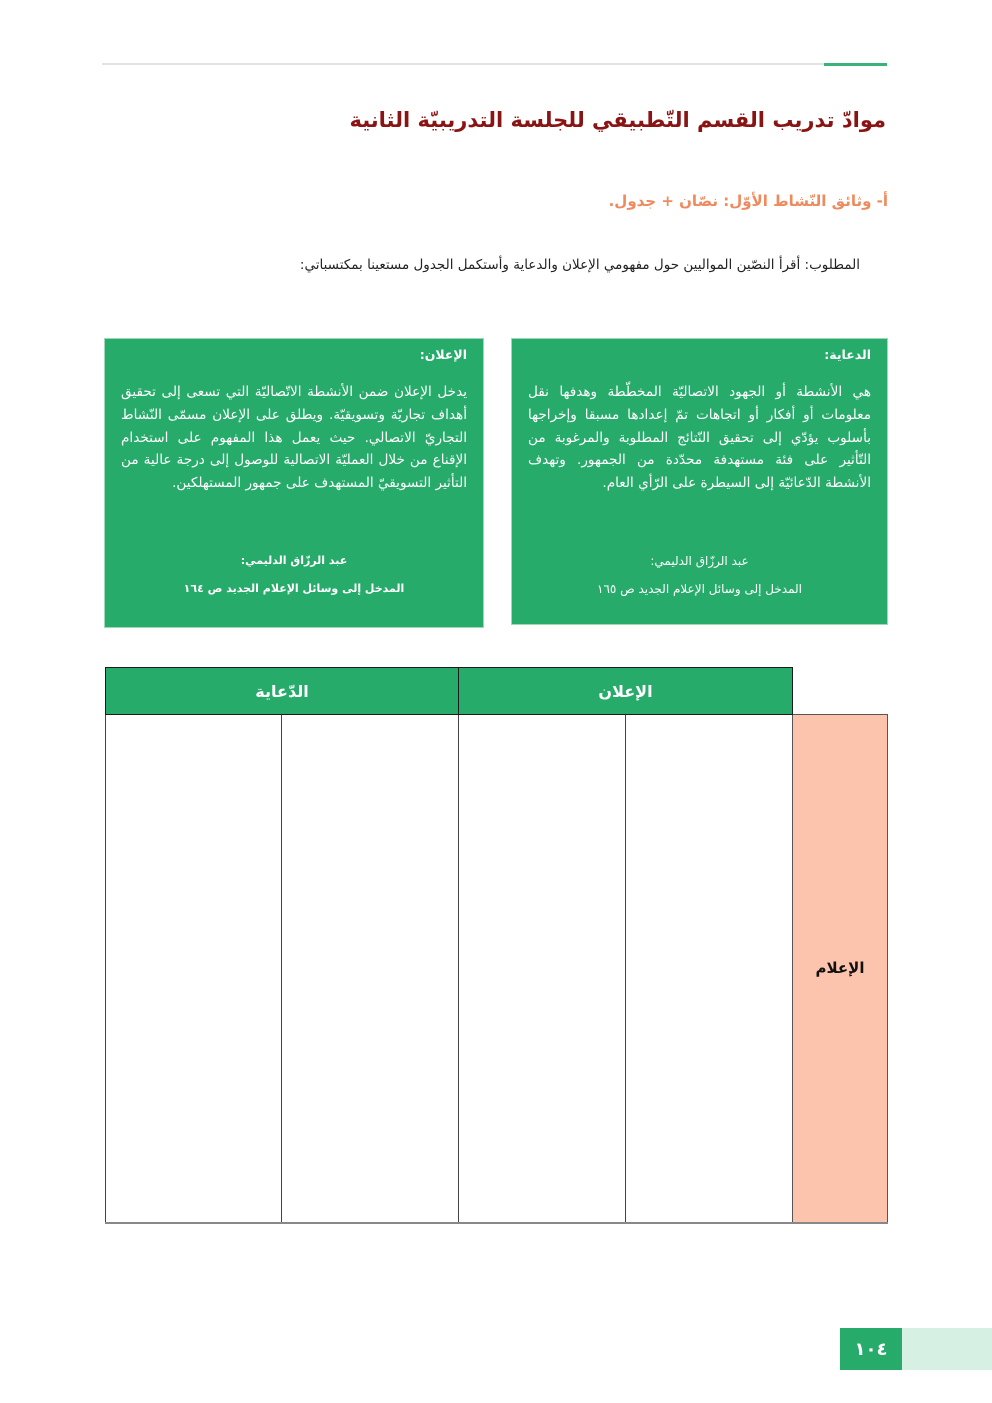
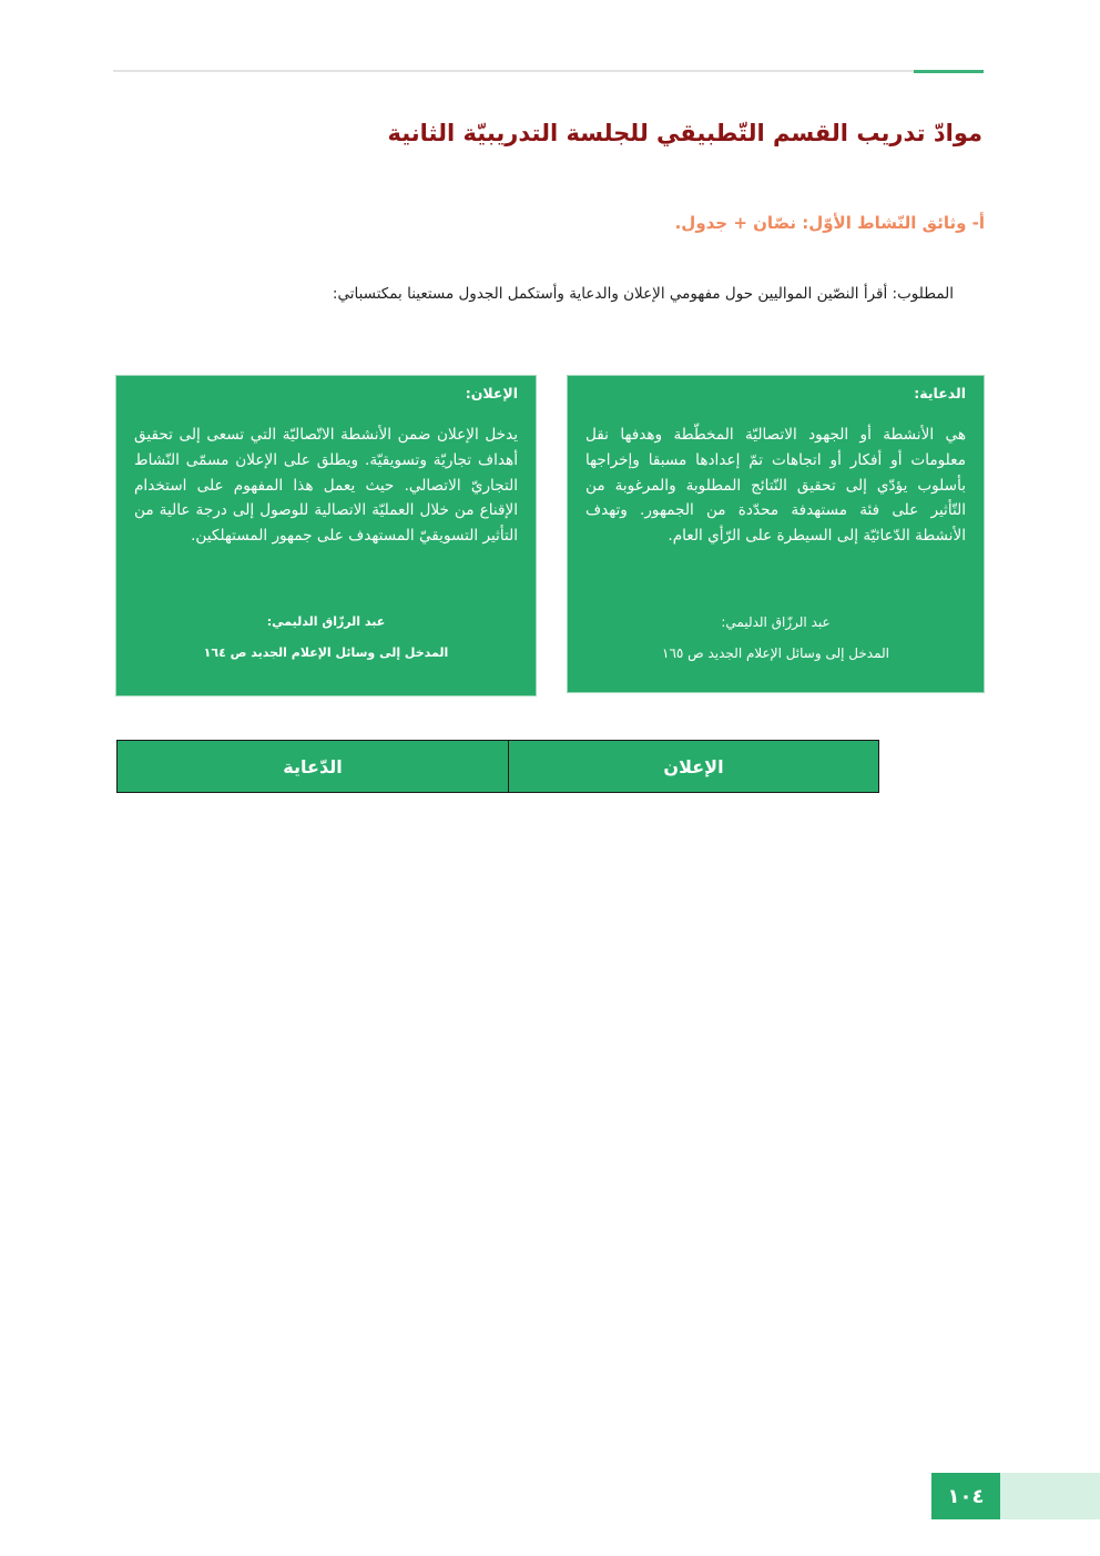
  موادّ تدريب القسم التّطبيقي للجلسة التدريبيّة الثانية
  أ- وثائق النّشاط الأوّل: نصّان + جدول.
  المطلوب: أقرأ النصّين المواليين حول مفهومي الإعلان والدعاية وأستكمل الجدول مستعينا بمكتسباتي:
  الدعاية:
  هي الأنشطة أو الجهود الاتصاليّة المخطّطة وهدفها نقل معلومات أو أفكار أو اتجاهات تمّ إعدادها مسبقا وإخراجها بأسلوب يؤدّي إلى تحقيق النّتائج المطلوبة والمرغوبة من التّأثير على فئة مستهدفة محدّدة من الجمهور. وتهدف الأنشطة الدّعائيّة إلى السيطرة على الرّأي العام.
  عبد الرزّاق الدليمي:
  المدخل إلى وسائل الإعلام الجديد ص ١٦٥
  الإعلان:
  يدخل الإعلان ضمن الأنشطة الاتّصاليّة التي تسعى إلى تحقيق أهداف تجاريّة وتسويقيّة. ويطلق على الإعلان مسمّى النّشاط التجاريّ الاتصالي. حيث يعمل هذا المفهوم على استخدام الإقناع من خلال العمليّة الاتصالية للوصول إلى درجة عالية من التأثير التسويقيّ المستهدف على جمهور المستهلكين.
  عبد الرزّاق الدليمي:
  المدخل إلى وسائل الإعلام الجديد ص ١٦٤
  	الإعلان	الدّعاية
- الإعلام
  ١٠٤
